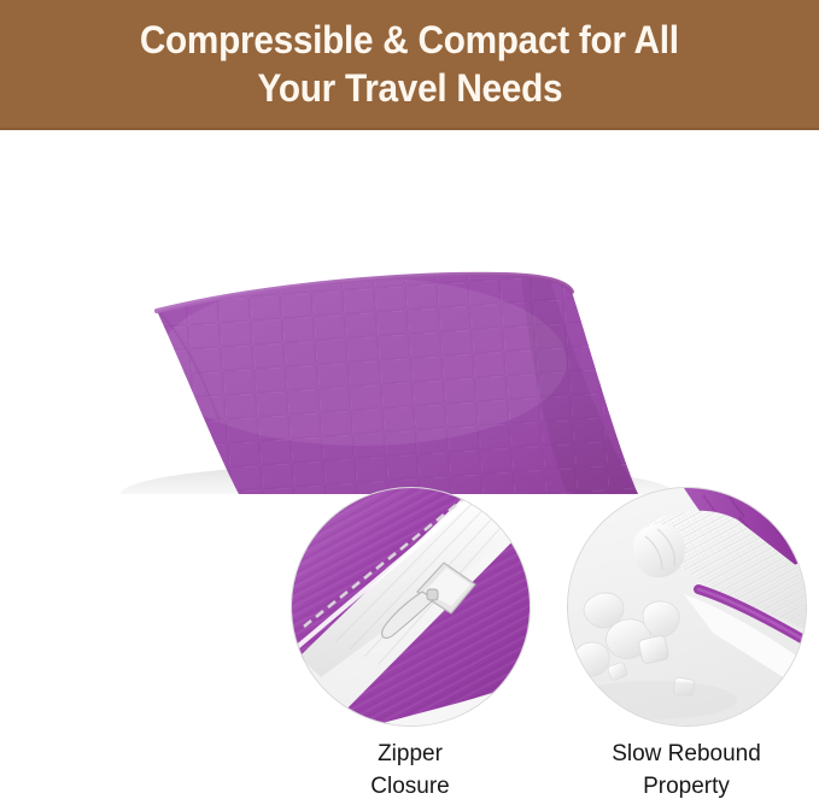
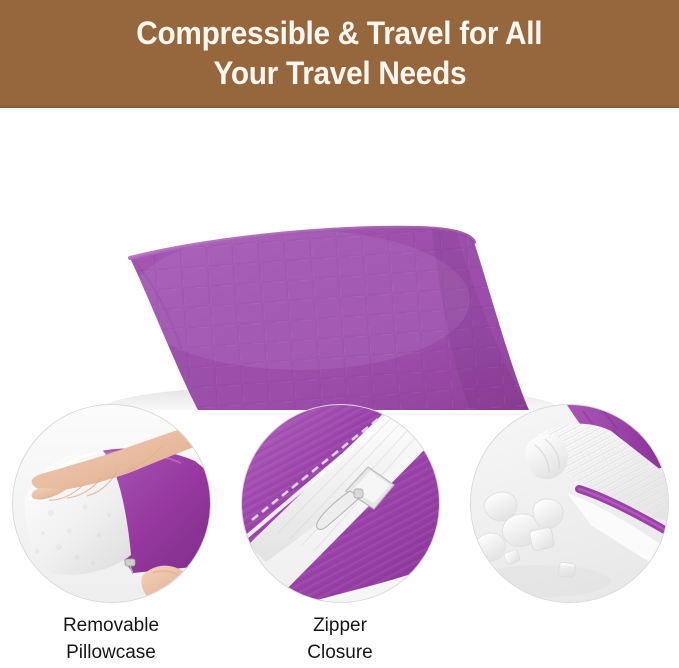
- Compressible & Compact for All
+ Compressible & Travel for All
  Your Travel Needs
+ Removable
+ Pillowcase
  Zipper
  Closure
- Slow Rebound
- Property
